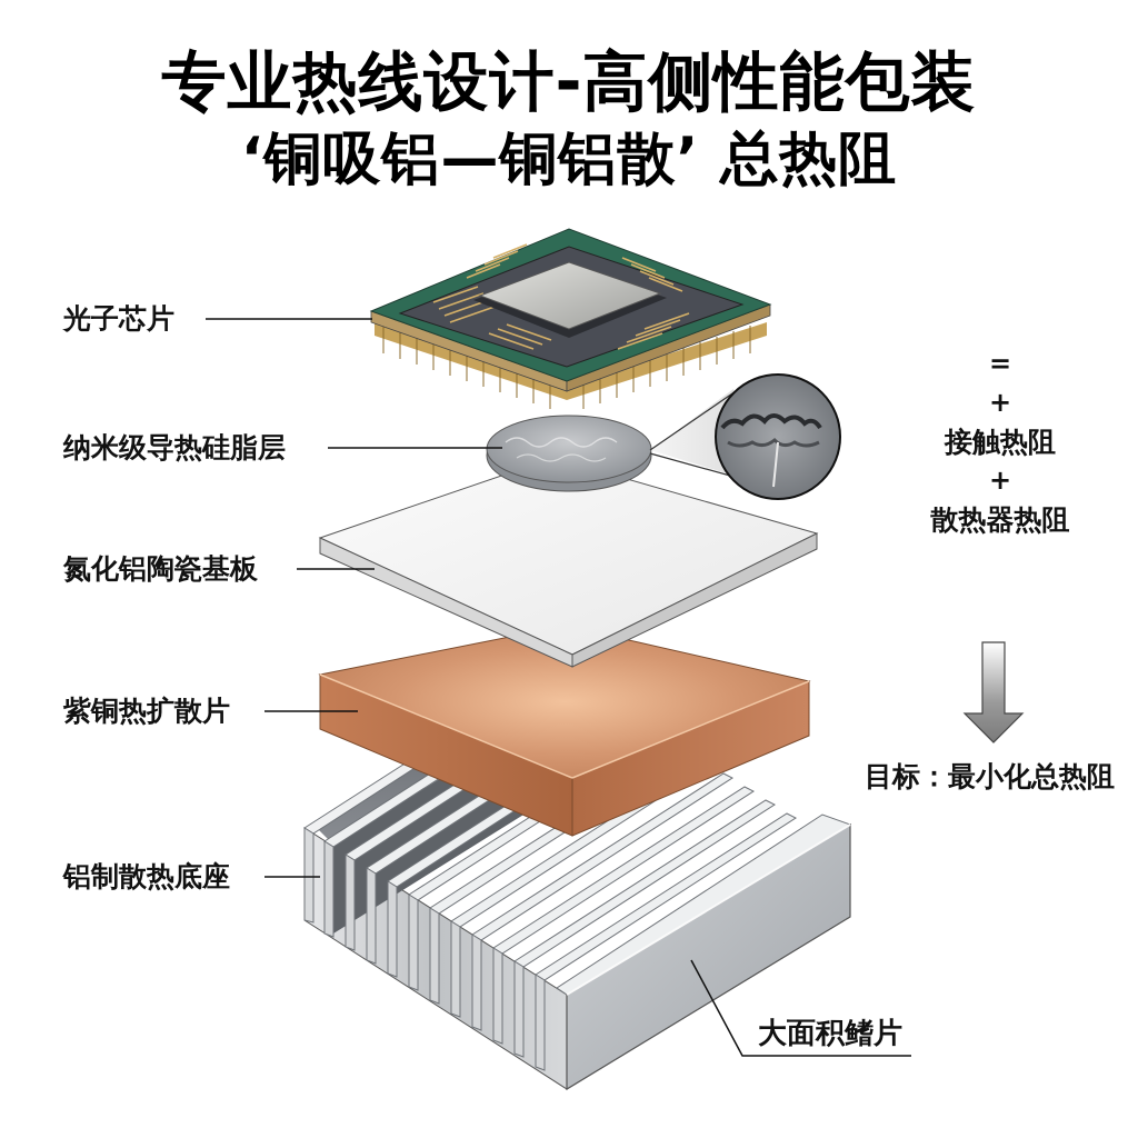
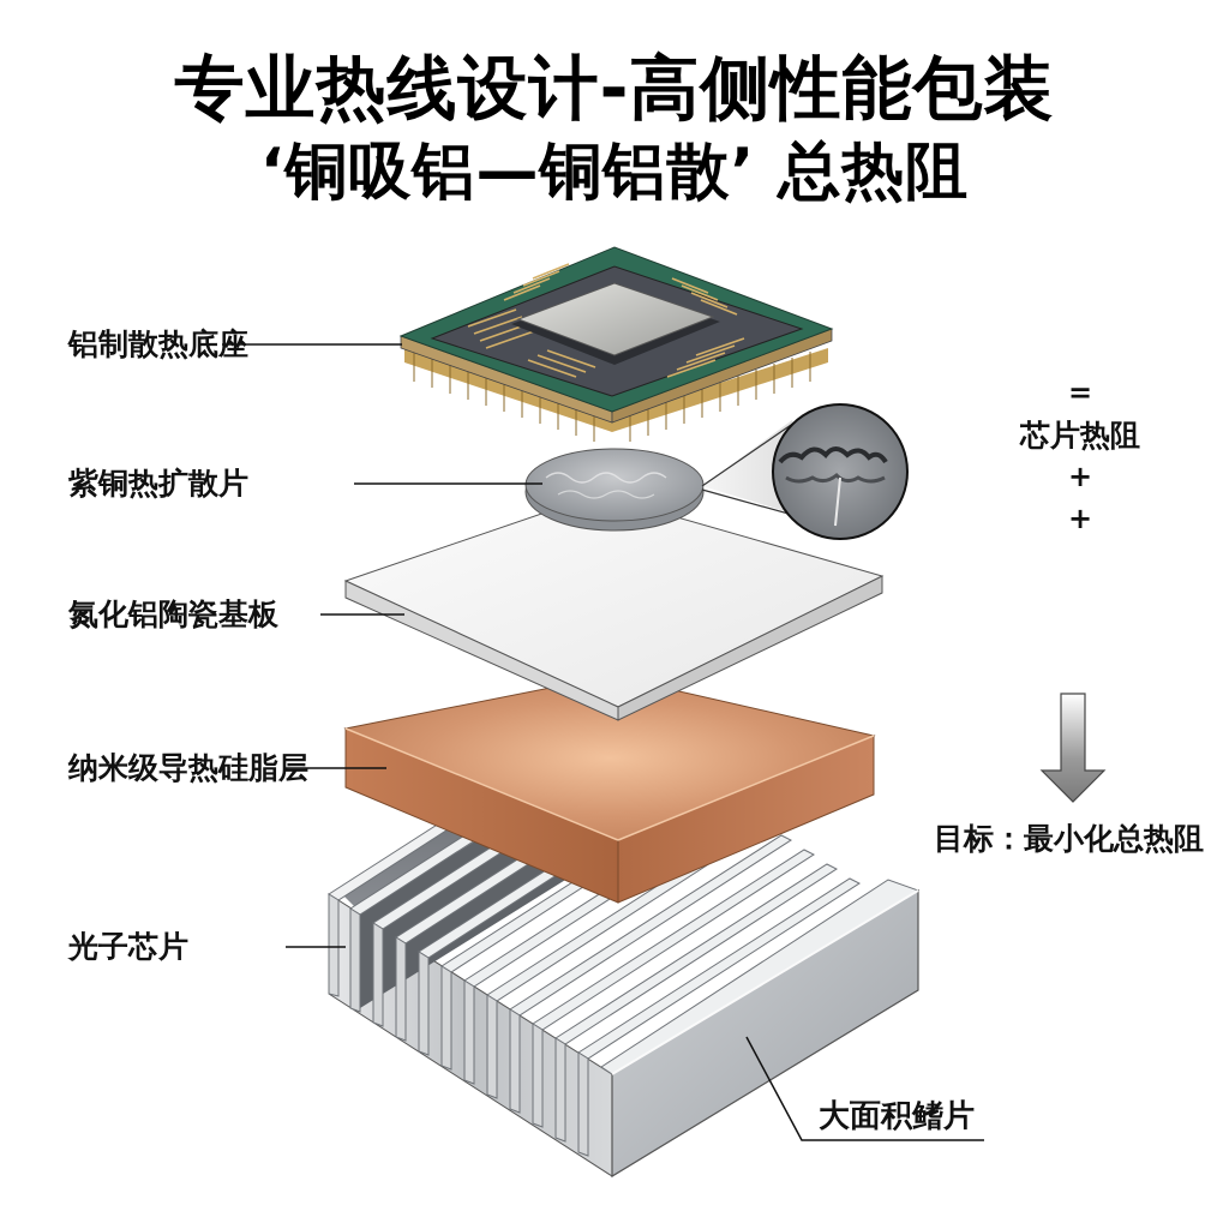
  专业热线设计-高侧性能包装
  ‘铜吸铝—铜铝散’ 总热阻
- 光子芯片
+ 铝制散热底座
- 纳米级导热硅脂层
+ 紫铜热扩散片
  氮化铝陶瓷基板
- 紫铜热扩散片
+ 纳米级导热硅脂层
- 铝制散热底座
+ 光子芯片
  大面积鳍片
  =
+ 芯片热阻
  +
- 接触热阻
  +
- 散热器热阻
  目标：最小化总热阻
